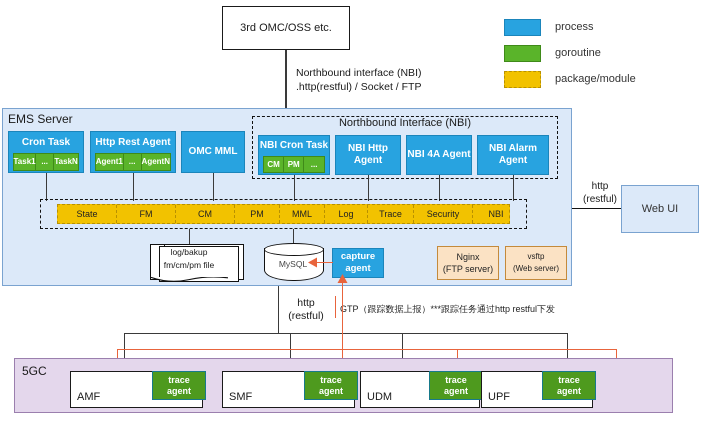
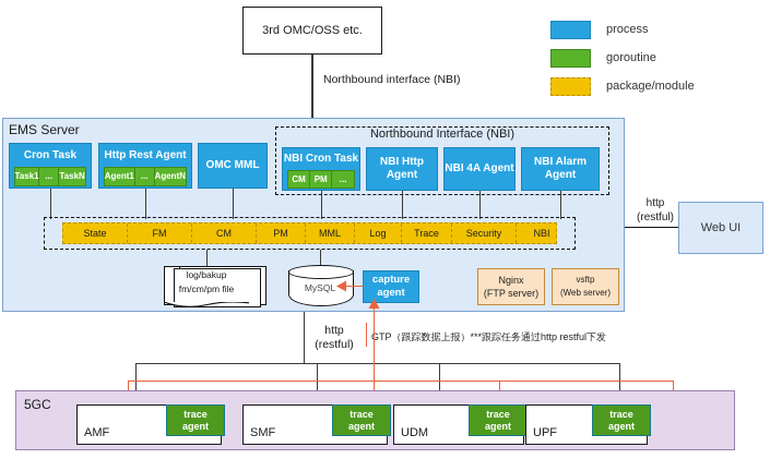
  3rd OMC/OSS etc.
  Northbound interface (NBI)
- .http(restful) / Socket / FTP
  process
  goroutine
  package/module
  EMS Server
  Northbound Interface (NBI)
  Cron Task
  Task1
  ...
  TaskN
  Http Rest Agent
  Agent1
  ...
  AgentN
  OMC MML
  NBI Cron Task
  CM
  PM
  ...
  NBI Http Agent
  NBI 4A Agent
  NBI Alarm Agent
  State
  FM
  CM
  PM
  MML
  Log
  Trace
  Security
  NBI
  log/bakup
  fm/cm/pm file
  MySQL
  capture
  agent
  Nginx
  (FTP server)
  vsftp
  (Web server)
  http
  (restful)
  Web UI
  http
  (restful)
  GTP（跟踪数据上报）***跟踪任务通过http restful下发
  5GC
  AMF
  trace
  agent
  SMF
  trace
  agent
  UDM
  trace
  agent
  UPF
  trace
  agent
